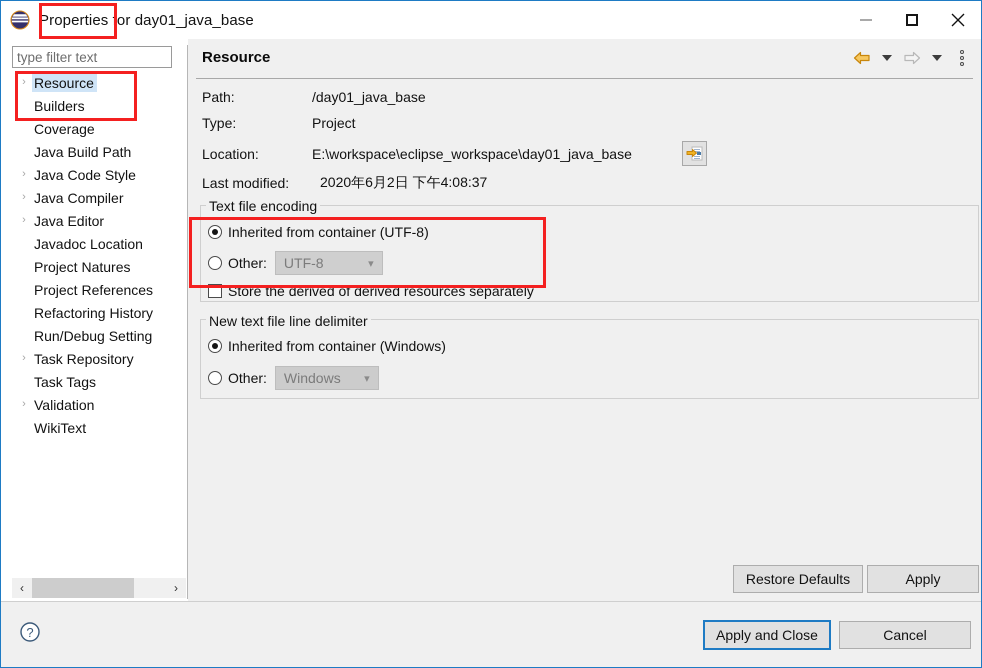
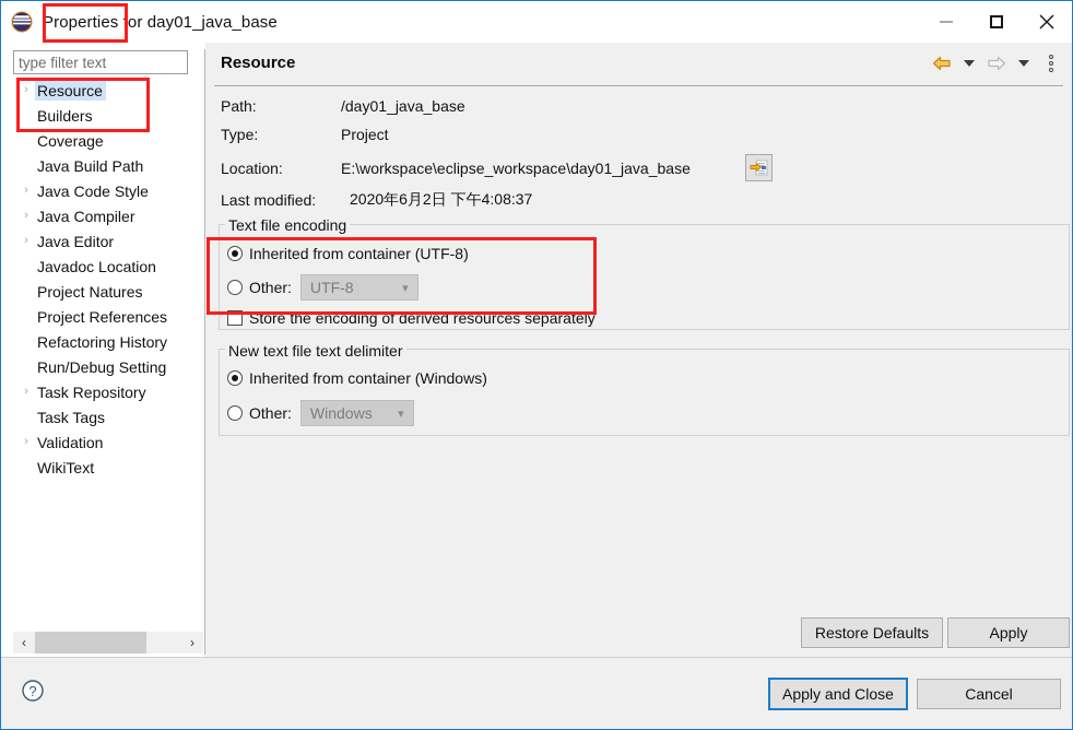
  Properties for day01_java_base
  type filter text
  ›
  Resource
  Builders
  Coverage
  Java Build Path
  ›
  Java Code Style
  ›
  Java Compiler
  ›
  Java Editor
  Javadoc Location
  Project Natures
  Project References
  Refactoring History
  Run/Debug Setting
  ›
  Task Repository
  Task Tags
  ›
  Validation
  WikiText
  ‹
  ›
  Resource
  Path:
  /day01_java_base
  Type:
  Project
  Location:
  E:\workspace\eclipse_workspace\day01_java_base
  Last modified:
  2020年6月2日 下午4:08:37
  Text file encoding
  Inherited from container (UTF-8)
  Other:
  UTF-8
  ▾
- Store the derived of derived resources separately
+ Store the encoding of derived resources separately
- New text file line delimiter
+ New text file text delimiter
  Inherited from container (Windows)
  Other:
  Windows
  ▾
  Restore Defaults
  Apply
  ?
  Apply and Close
  Cancel
